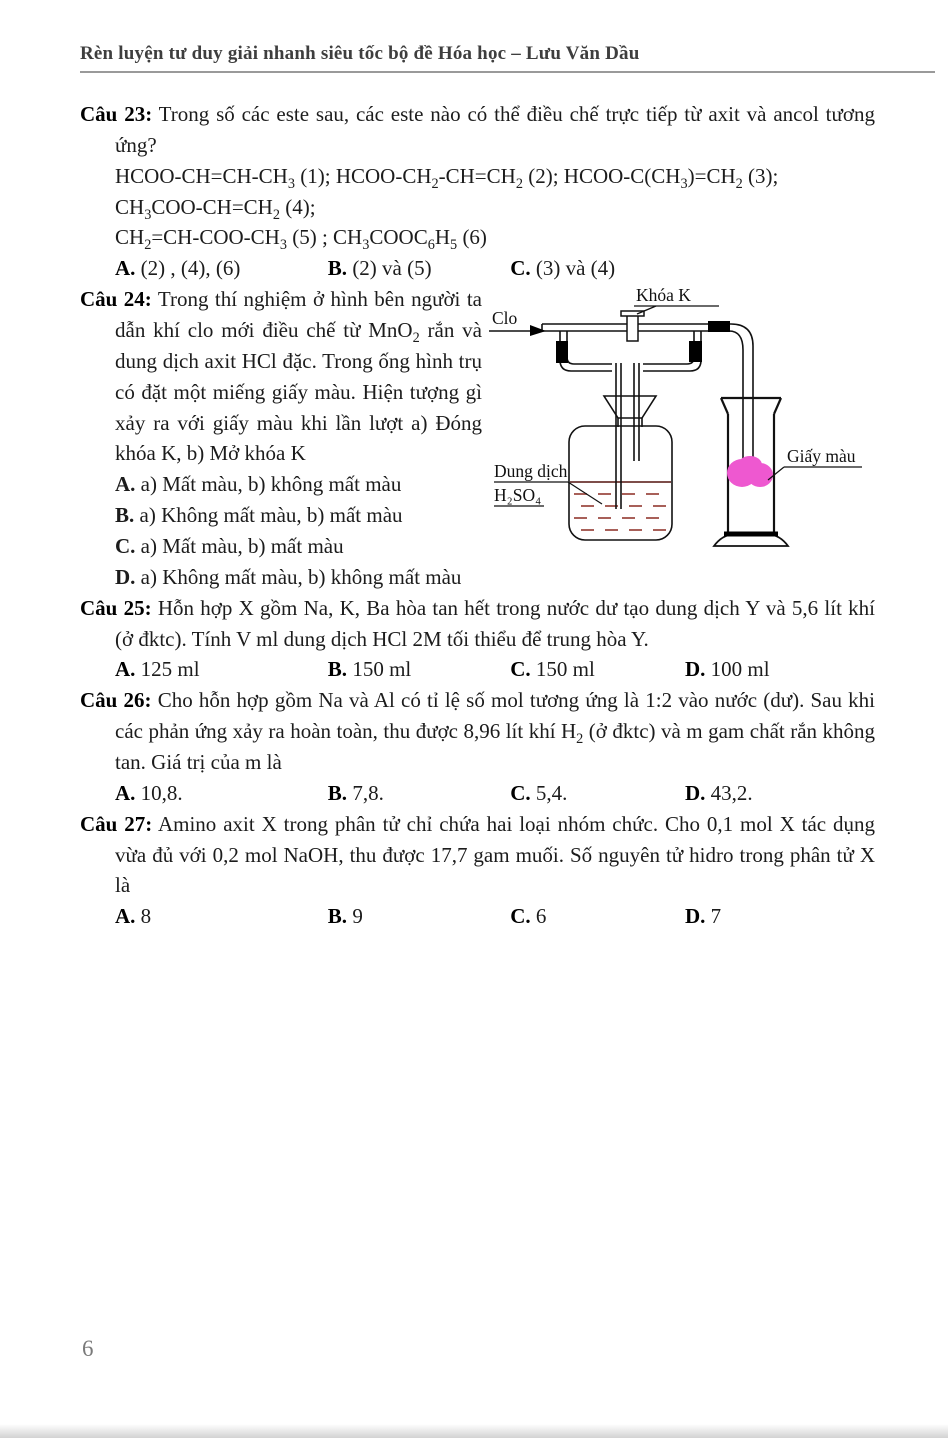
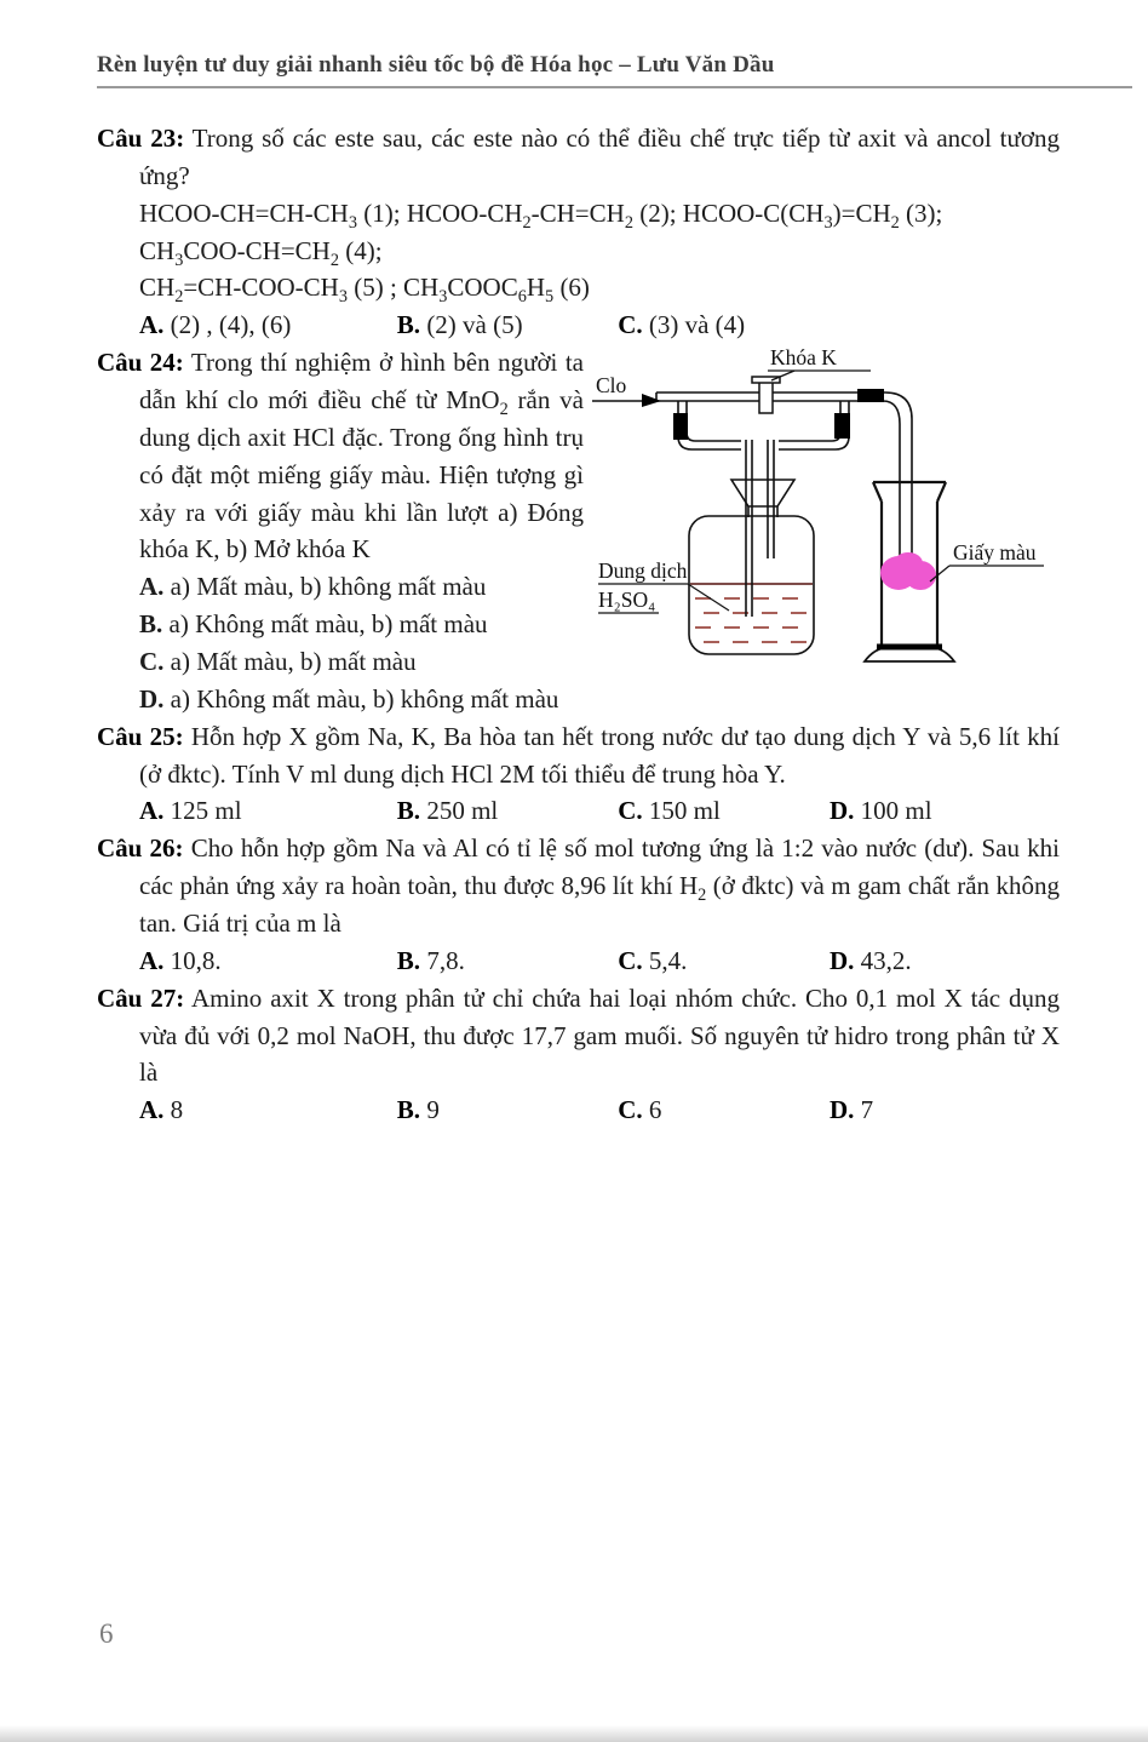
  Rèn luyện tư duy giải nhanh siêu tốc bộ đề Hóa học – Lưu Văn Dầu
  Câu 23: Trong số các este sau, các este nào có thể điều chế trực tiếp từ axit và ancol tương ứng?
  HCOO-CH=CH-CH3 (1); HCOO-CH2-CH=CH2 (2); HCOO-C(CH3)=CH2 (3);
  CH3COO-CH=CH2 (4);
  CH2=CH-COO-CH3 (5) ; CH3COOC6H5 (6)
  A. (2) , (4), (6)
  B. (2) và (5)
  C. (3) và (4)
  Câu 24: Trong thí nghiệm ở hình bên người ta dẫn khí clo mới điều chế từ MnO2 rắn và dung dịch axit HCl đặc. Trong ống hình trụ có đặt một miếng giấy màu. Hiện tượng gì xảy ra với giấy màu khi lần lượt a) Đóng khóa K, b) Mở khóa K
  A. a) Mất màu, b) không mất màu
  B. a) Không mất màu, b) mất màu
  C. a) Mất màu, b) mất màu
  D. a) Không mất màu, b) không mất màu
  Khóa K
  Clo
  Dung dịch
  H₂SO₄
  Giấy màu
  Câu 25: Hỗn hợp X gồm Na, K, Ba hòa tan hết trong nước dư tạo dung dịch Y và 5,6 lít khí (ở đktc). Tính V ml dung dịch HCl 2M tối thiểu để trung hòa Y.
  A. 125 ml
- B. 150 ml
+ B. 250 ml
  C. 150 ml
  D. 100 ml
  Câu 26: Cho hỗn hợp gồm Na và Al có tỉ lệ số mol tương ứng là 1:2 vào nước (dư). Sau khi các phản ứng xảy ra hoàn toàn, thu được 8,96 lít khí H2 (ở đktc) và m gam chất rắn không tan. Giá trị của m là
  A. 10,8.
  B. 7,8.
  C. 5,4.
  D. 43,2.
  Câu 27: Amino axit X trong phân tử chỉ chứa hai loại nhóm chức. Cho 0,1 mol X tác dụng vừa đủ với 0,2 mol NaOH, thu được 17,7 gam muối. Số nguyên tử hidro trong phân tử X là
  A. 8
  B. 9
  C. 6
  D. 7
  6
